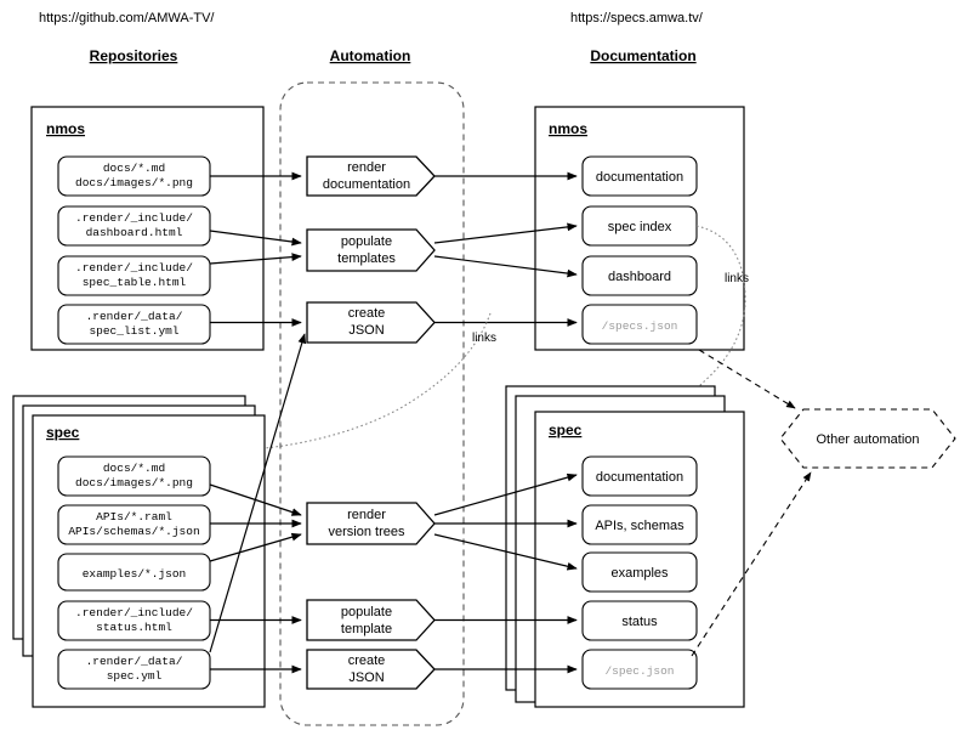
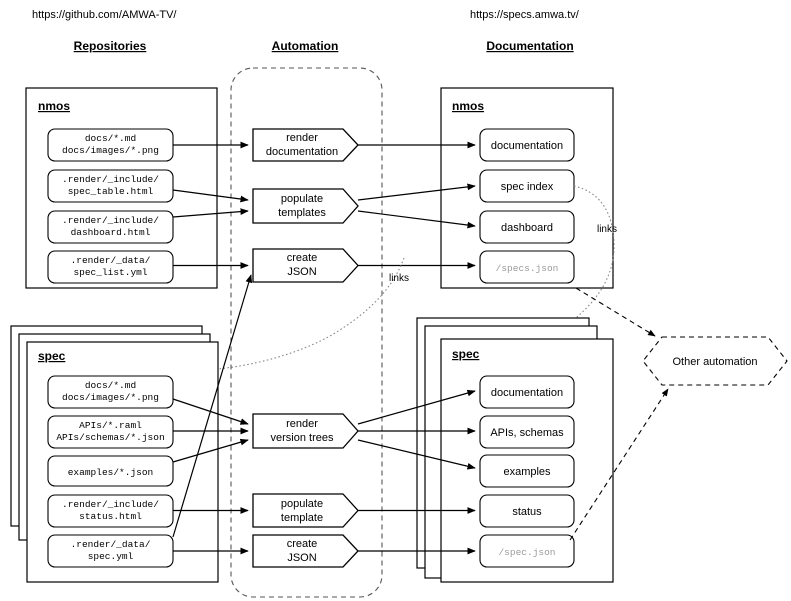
  https://github.com/AMWA-TV/
  https://specs.amwa.tv/
  Repositories
  Automation
  Documentation
  nmos
  docs/*.md
  docs/images/*.png
  .render/_include/
- dashboard.html
+ spec_table.html
  .render/_include/
- spec_table.html
+ dashboard.html
  .render/_data/
  spec_list.yml
  render
  documentation
  populate
  templates
  create
  JSON
  nmos
  documentation
  spec index
  dashboard
  /specs.json
  links
  links
  spec
  docs/*.md
  docs/images/*.png
  APIs/*.raml
  APIs/schemas/*.json
  examples/*.json
  .render/_include/
  status.html
  .render/_data/
  spec.yml
  render
  version trees
  populate
  template
  create
  JSON
  spec
  documentation
  APIs, schemas
  examples
  status
  /spec.json
  Other automation
